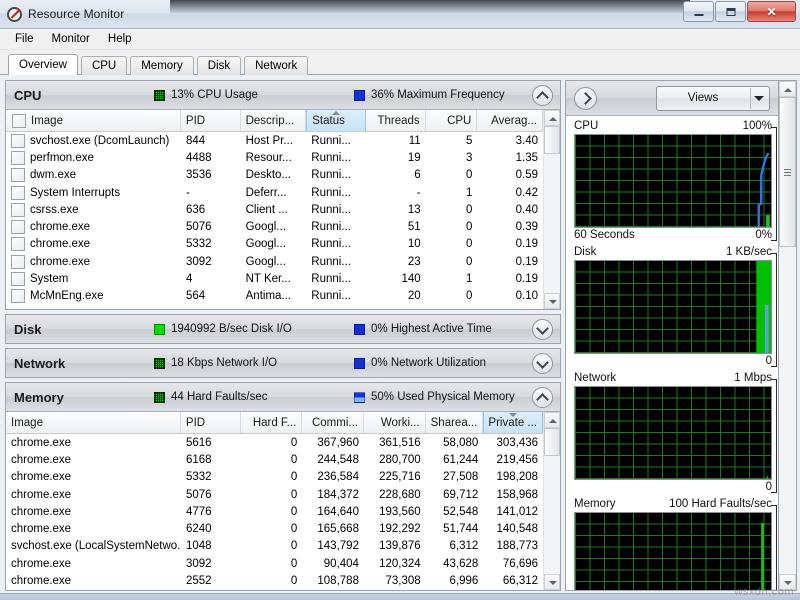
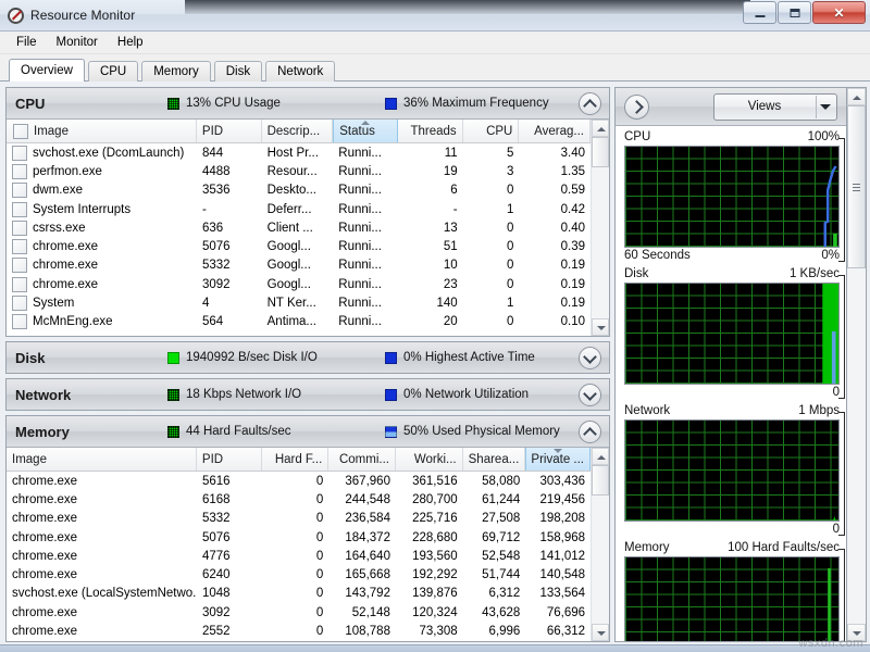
  Resource Monitor
  ✕
  File
  Monitor
  Help
  Overview
  CPU
  Memory
  Disk
  Network
  CPU
  13% CPU Usage
  36% Maximum Frequency
  Image
  PID
  Descrip...
  Status
  Threads
  CPU
  Averag...
  svchost.exe (DcomLaunch)
  844
  Host Pr...
  Runni...
  11
  5
  3.40
  perfmon.exe
  4488
  Resour...
  Runni...
  19
  3
  1.35
  dwm.exe
  3536
  Deskto...
  Runni...
  6
  0
  0.59
  System Interrupts
  -
  Deferr...
  Runni...
  -
  1
  0.42
  csrss.exe
  636
  Client ...
  Runni...
  13
  0
  0.40
  chrome.exe
  5076
  Googl...
  Runni...
  51
  0
  0.39
  chrome.exe
  5332
  Googl...
  Runni...
  10
  0
  0.19
  chrome.exe
  3092
  Googl...
  Runni...
  23
  0
  0.19
  System
  4
  NT Ker...
  Runni...
  140
  1
  0.19
  McMnEng.exe
  564
  Antima...
  Runni...
  20
  0
  0.10
  Disk
  1940992 B/sec Disk I/O
  0% Highest Active Time
  Network
  18 Kbps Network I/O
  0% Network Utilization
  Memory
  44 Hard Faults/sec
  50% Used Physical Memory
  Image
  PID
  Hard F...
  Commi...
  Worki...
  Sharea...
  Private ...
  chrome.exe
  5616
  0
  367,960
  361,516
  58,080
  303,436
  chrome.exe
  6168
  0
  244,548
  280,700
  61,244
  219,456
  chrome.exe
  5332
  0
  236,584
  225,716
  27,508
  198,208
  chrome.exe
  5076
  0
  184,372
  228,680
  69,712
  158,968
  chrome.exe
  4776
  0
  164,640
  193,560
  52,548
  141,012
  chrome.exe
  6240
  0
  165,668
  192,292
  51,744
  140,548
  svchost.exe (LocalSystemNetwo.
  1048
  0
  143,792
  139,876
  6,312
- 188,773
+ 133,564
  chrome.exe
  3092
  0
- 90,404
+ 52,148
  120,324
  43,628
  76,696
  chrome.exe
  2552
  0
  108,788
  73,308
  6,996
  66,312
  Views
  CPU
  100%
  60 Seconds
  0%
  Disk
  1 KB/sec
  0
  Network
  1 Mbps
  0
  Memory
  100 Hard Faults/sec
  wsxdn.com
